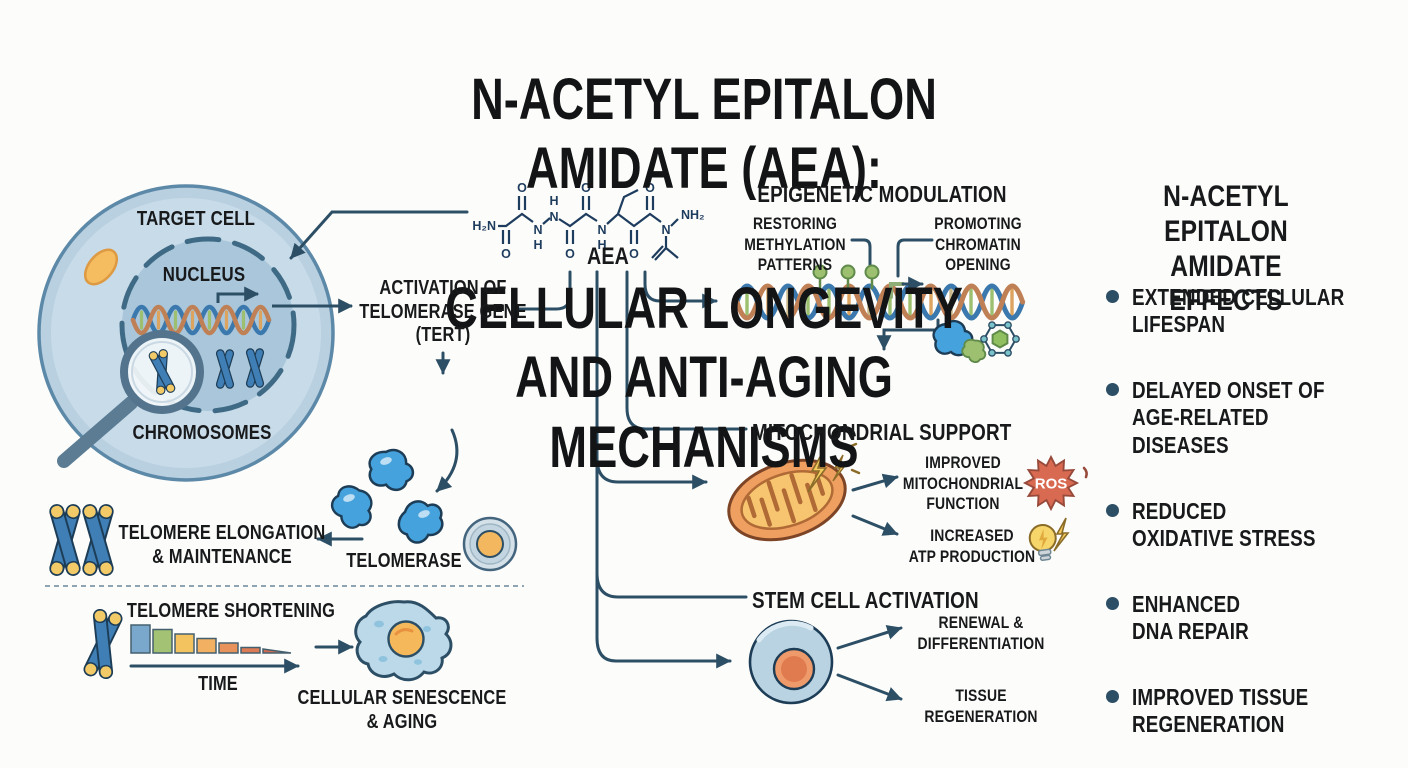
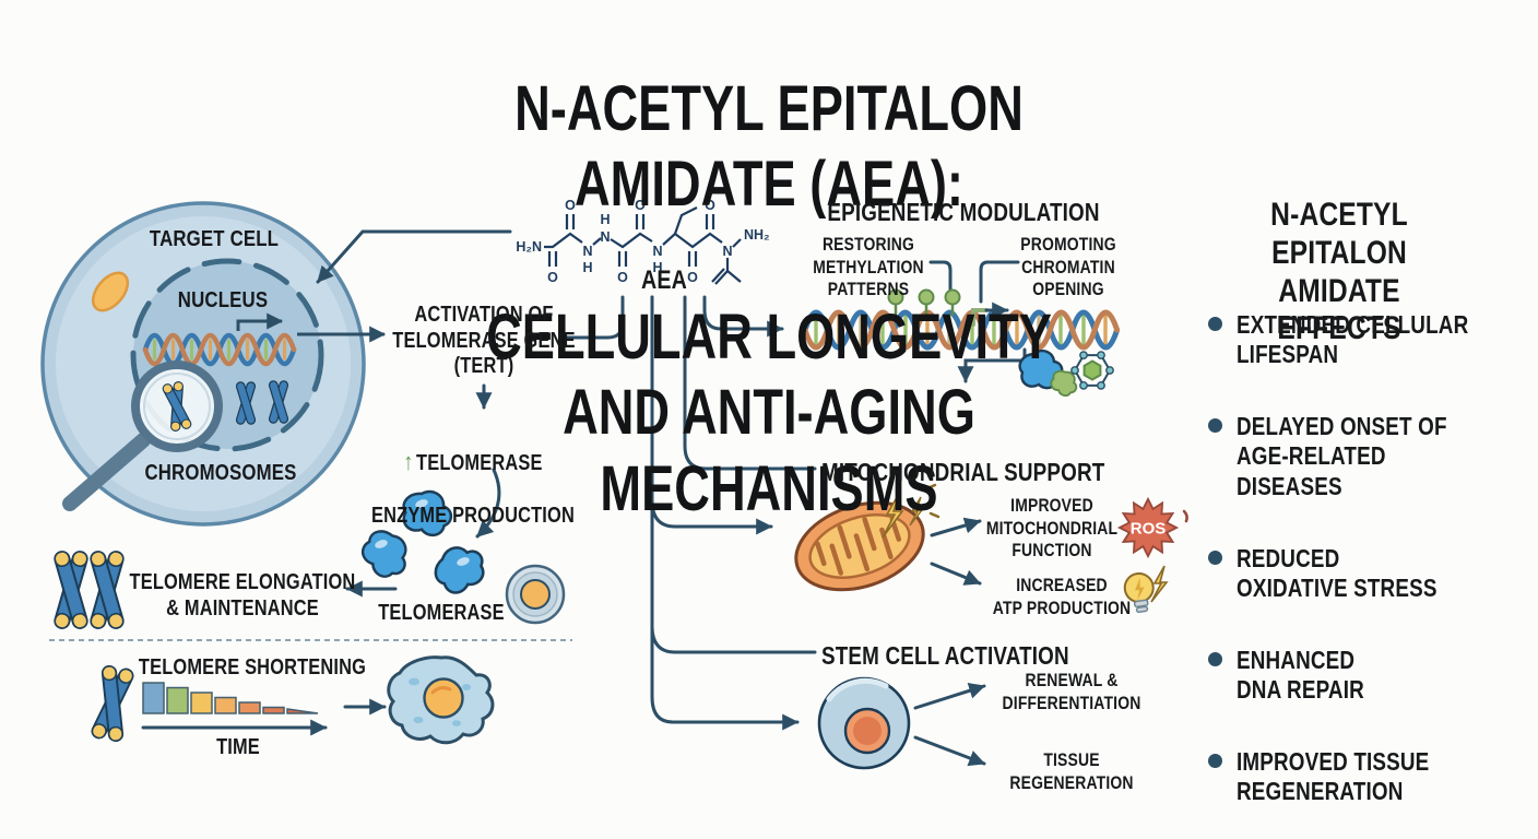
  H₂N
  NH₂
  O
  O
  O
  O
  O
  O
  N
  H
  N
  H
  N
  H
  N
  ROS
  N-ACETYL EPITALON AMIDATE (AEA):
  CELLULAR LONGEVITY AND ANTI-AGING MECHANISMS
  TARGET CELL
  NUCLEUS
  CHROMOSOMES
  AEA
  ACTIVATION OF
  TELOMERASE GENE
  (TERT)
+ ↑TELOMERASE
+ ENZYME PRODUCTION
  TELOMERASE
  TELOMERE ELONGATION
  & MAINTENANCE
  TELOMERE SHORTENING
  TIME
- CELLULAR SENESCENCE
- & AGING
  EPIGENETIC MODULATION
  RESTORING
  METHYLATION
  PATTERNS
  PROMOTING
  CHROMATIN
  OPENING
  MITOCHONDRIAL SUPPORT
  IMPROVED
  MITOCHONDRIAL
  FUNCTION
  INCREASED
  ATP PRODUCTION
  STEM CELL ACTIVATION
  RENEWAL &
  DIFFERENTIATION
  TISSUE
  REGENERATION
  N-ACETYL EPITALON
  AMIDATE EFFECTS
  EXTENDED CELLULAR
  LIFESPAN
  DELAYED ONSET OF
  AGE-RELATED DISEASES
  REDUCED
  OXIDATIVE STRESS
  ENHANCED
  DNA REPAIR
  IMPROVED TISSUE
  REGENERATION
